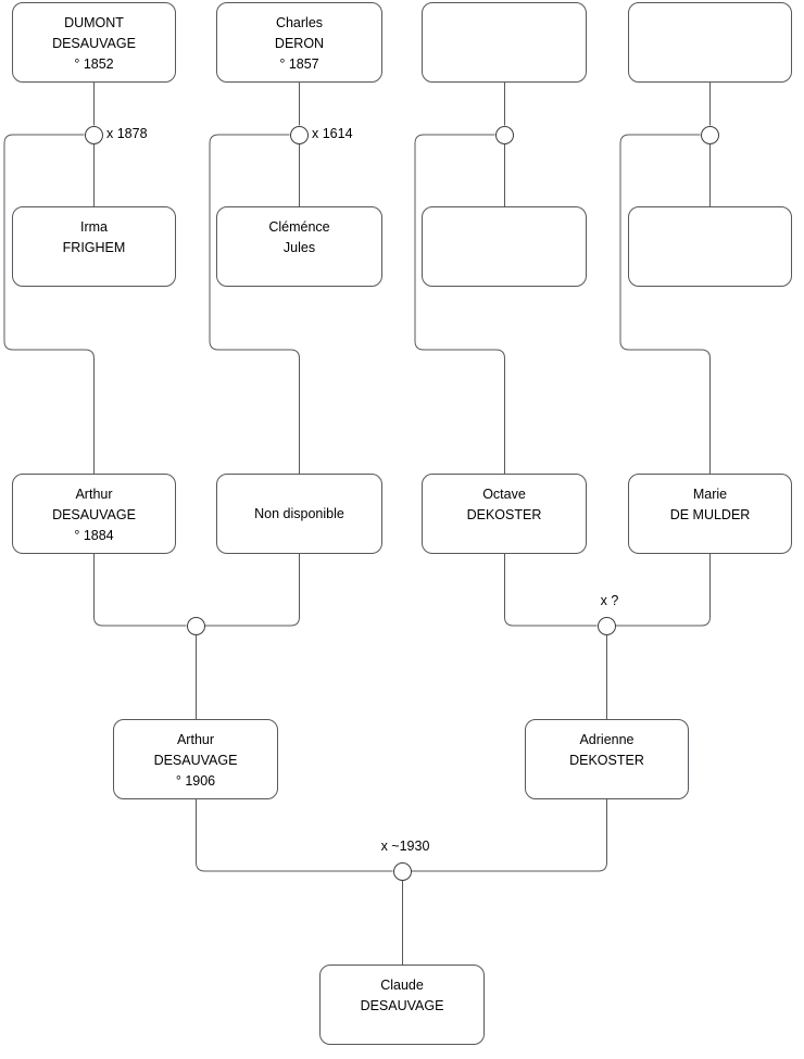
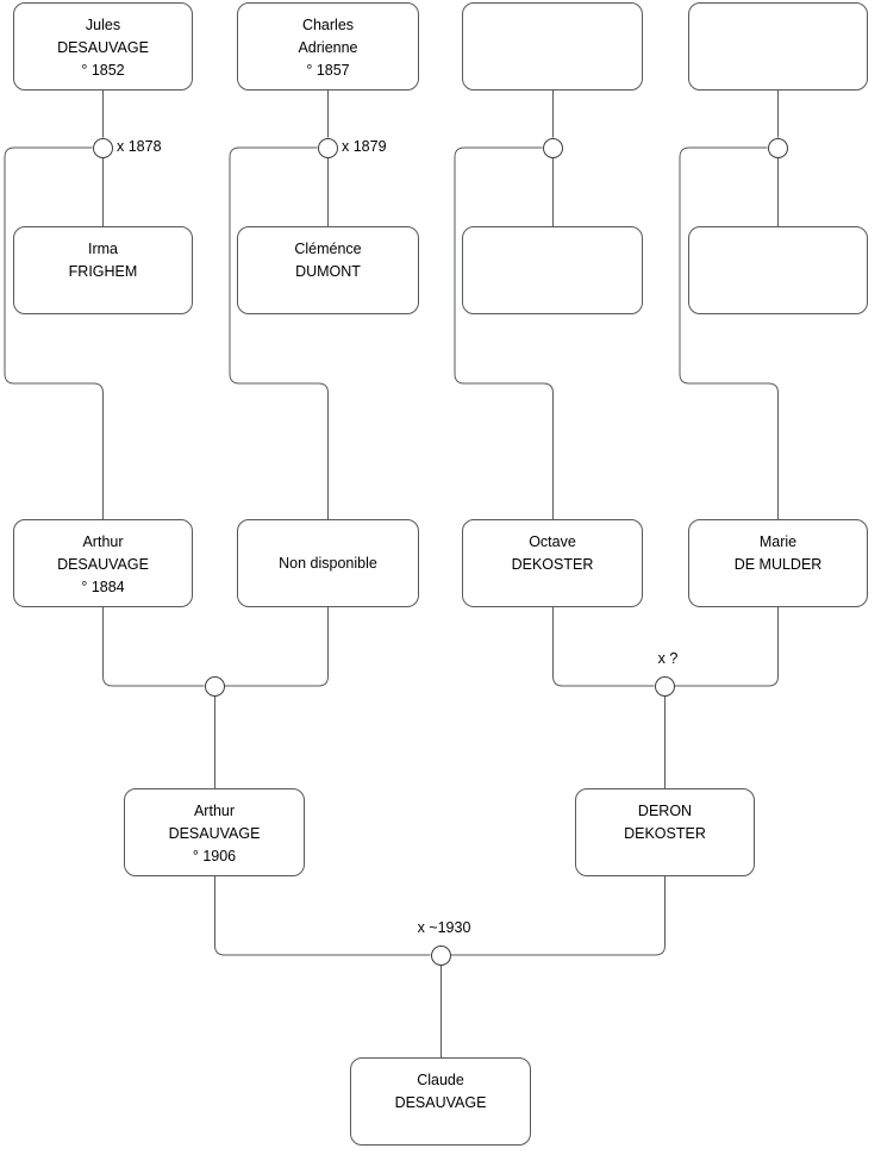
- DUMONT
+ Jules
  DESAUVAGE
  ° 1852
  Charles
- DERON
+ Adrienne
  ° 1857
  Irma
  FRIGHEM
  Cléménce
- Jules
+ DUMONT
  Arthur
  DESAUVAGE
  ° 1884
  Non disponible
  Octave
  DEKOSTER
  Marie
  DE MULDER
  Arthur
  DESAUVAGE
  ° 1906
- Adrienne
+ DERON
  DEKOSTER
  Claude
  DESAUVAGE
  x 1878
- x 1614
+ x 1879
  x ?
  x ~1930
